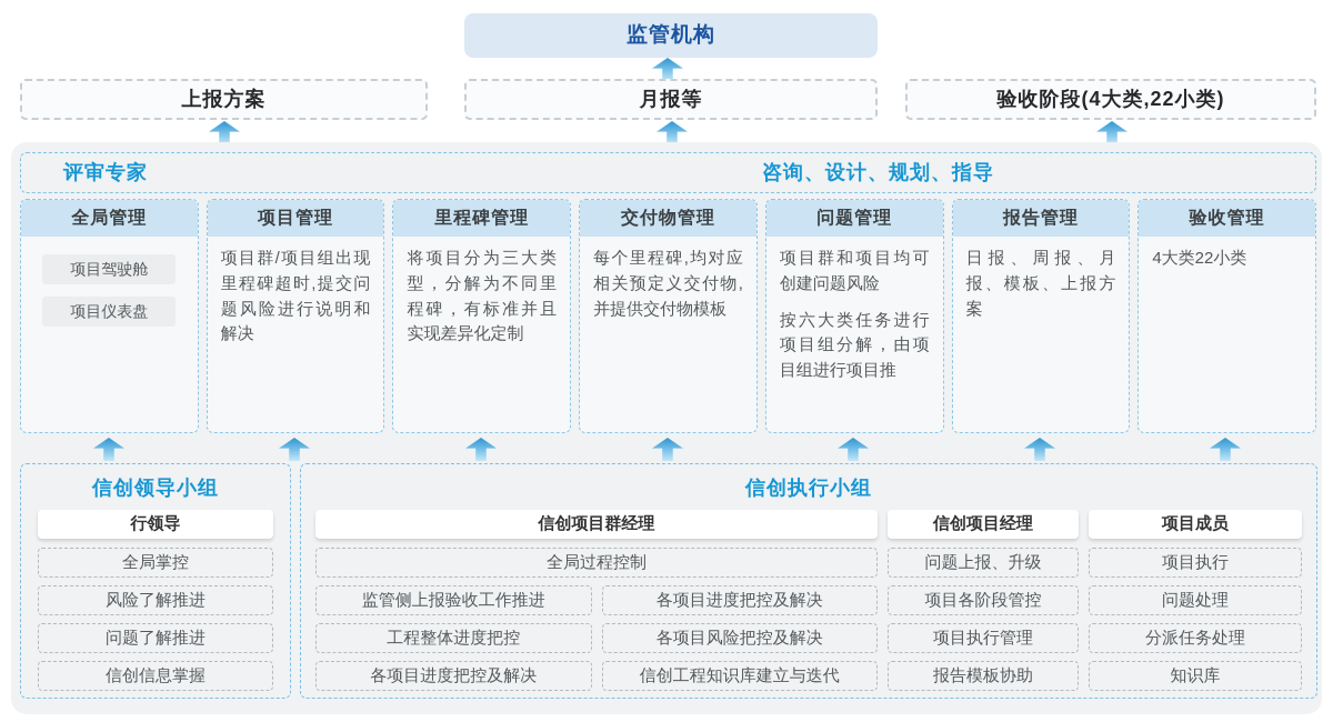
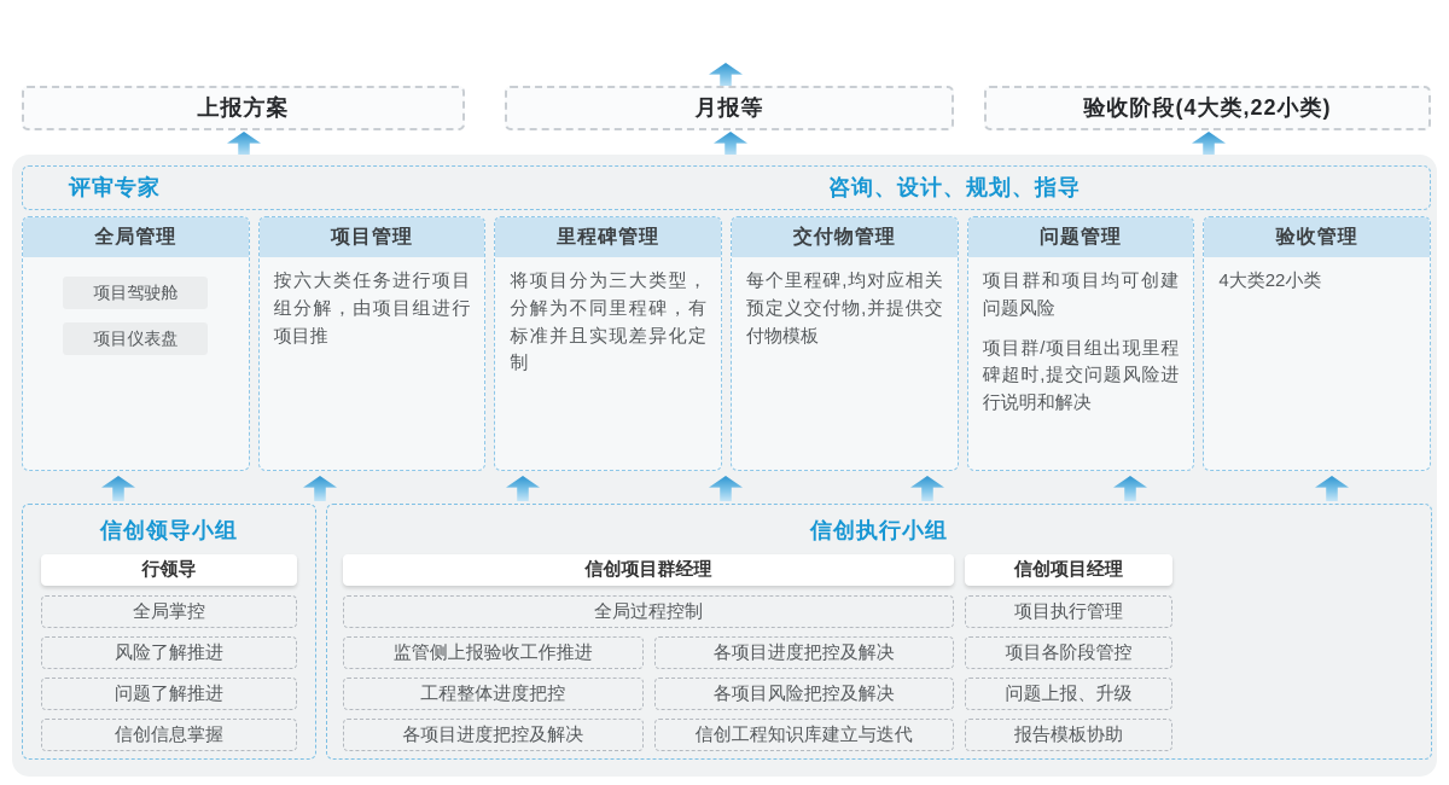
- 监管机构
  上报方案
  月报等
  验收阶段(4大类,22小类)
  评审专家
  咨询、设计、规划、指导
  全局管理
  项目驾驶舱
  项目仪表盘
  项目管理
- 项目群/项目组出现里程碑超时,提交问题风险进行说明和解决
+ 按六大类任务进行项目组分解，由项目组进行项目推
  里程碑管理
  将项目分为三大类型，分解为不同里程碑，有标准并且实现差异化定制
  交付物管理
  每个里程碑,均对应相关预定义交付物,并提供交付物模板
  问题管理
  项目群和项目均可创建问题风险
- 按六大类任务进行项目组分解，由项目组进行项目推
+ 项目群/项目组出现里程碑超时,提交问题风险进行说明和解决
- 报告管理
- 日报、周报、月报、模板、上报方案
  验收管理
  4大类22小类
  信创领导小组
  行领导
  全局掌控
  风险了解推进
  问题了解推进
  信创信息掌握
  信创执行小组
  信创项目群经理
  全局过程控制
  监管侧上报验收工作推进
  各项目进度把控及解决
  工程整体进度把控
  各项目风险把控及解决
  各项目进度把控及解决
  信创工程知识库建立与迭代
  信创项目经理
- 问题上报、升级
+ 项目执行管理
  项目各阶段管控
- 项目执行管理
+ 问题上报、升级
  报告模板协助
- 项目成员
- 项目执行
- 问题处理
- 分派任务处理
- 知识库
